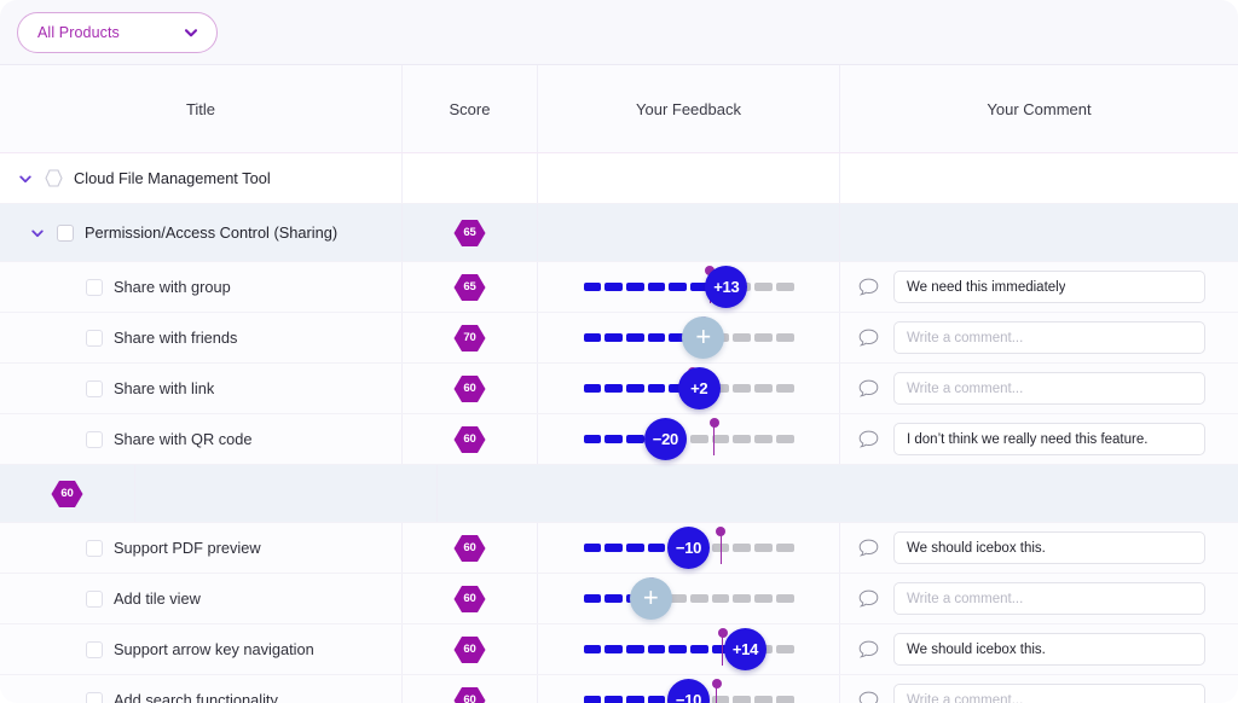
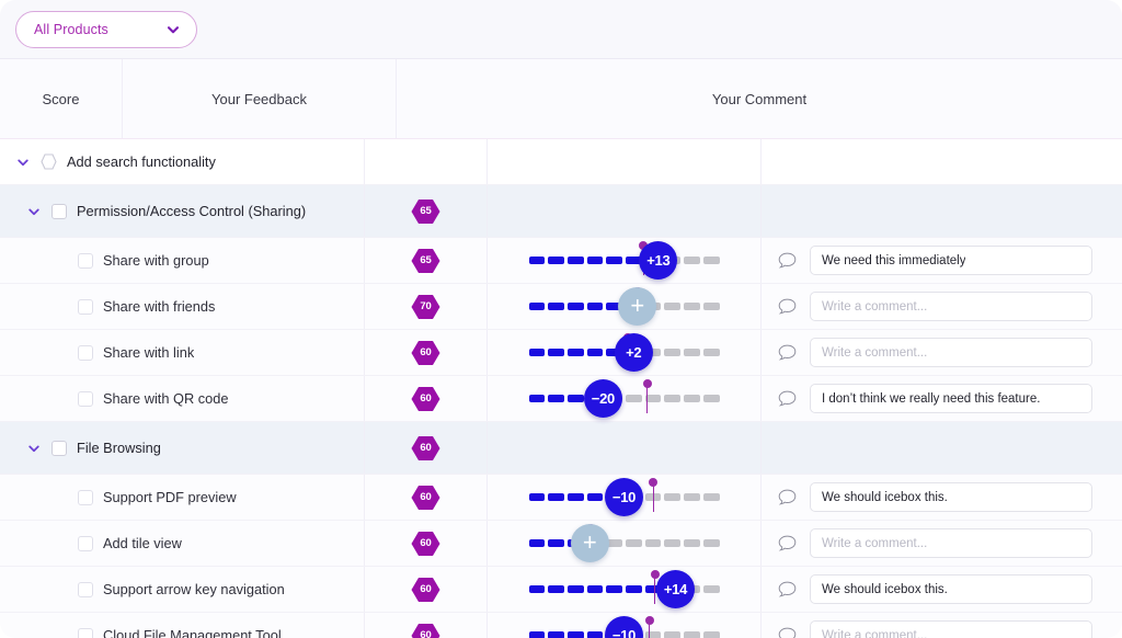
  All Products
- Title
  Score
  Your Feedback
  Your Comment
- Cloud File Management Tool
+ Add search functionality
  Permission/Access Control (Sharing)
  65
  Share with group
  65
  +13
  We need this immediately
  Share with friends
  70
  +
  Write a comment...
  Share with link
  60
  +2
  Write a comment...
  Share with QR code
  60
  −20
  I don’t think we really need this feature.
+ File Browsing
  60
  Support PDF preview
  60
  −10
  We should icebox this.
  Add tile view
  60
  +
  Write a comment...
  Support arrow key navigation
  60
  +14
  We should icebox this.
- Add search functionality
+ Cloud File Management Tool
  60
  −10
  Write a comment...
